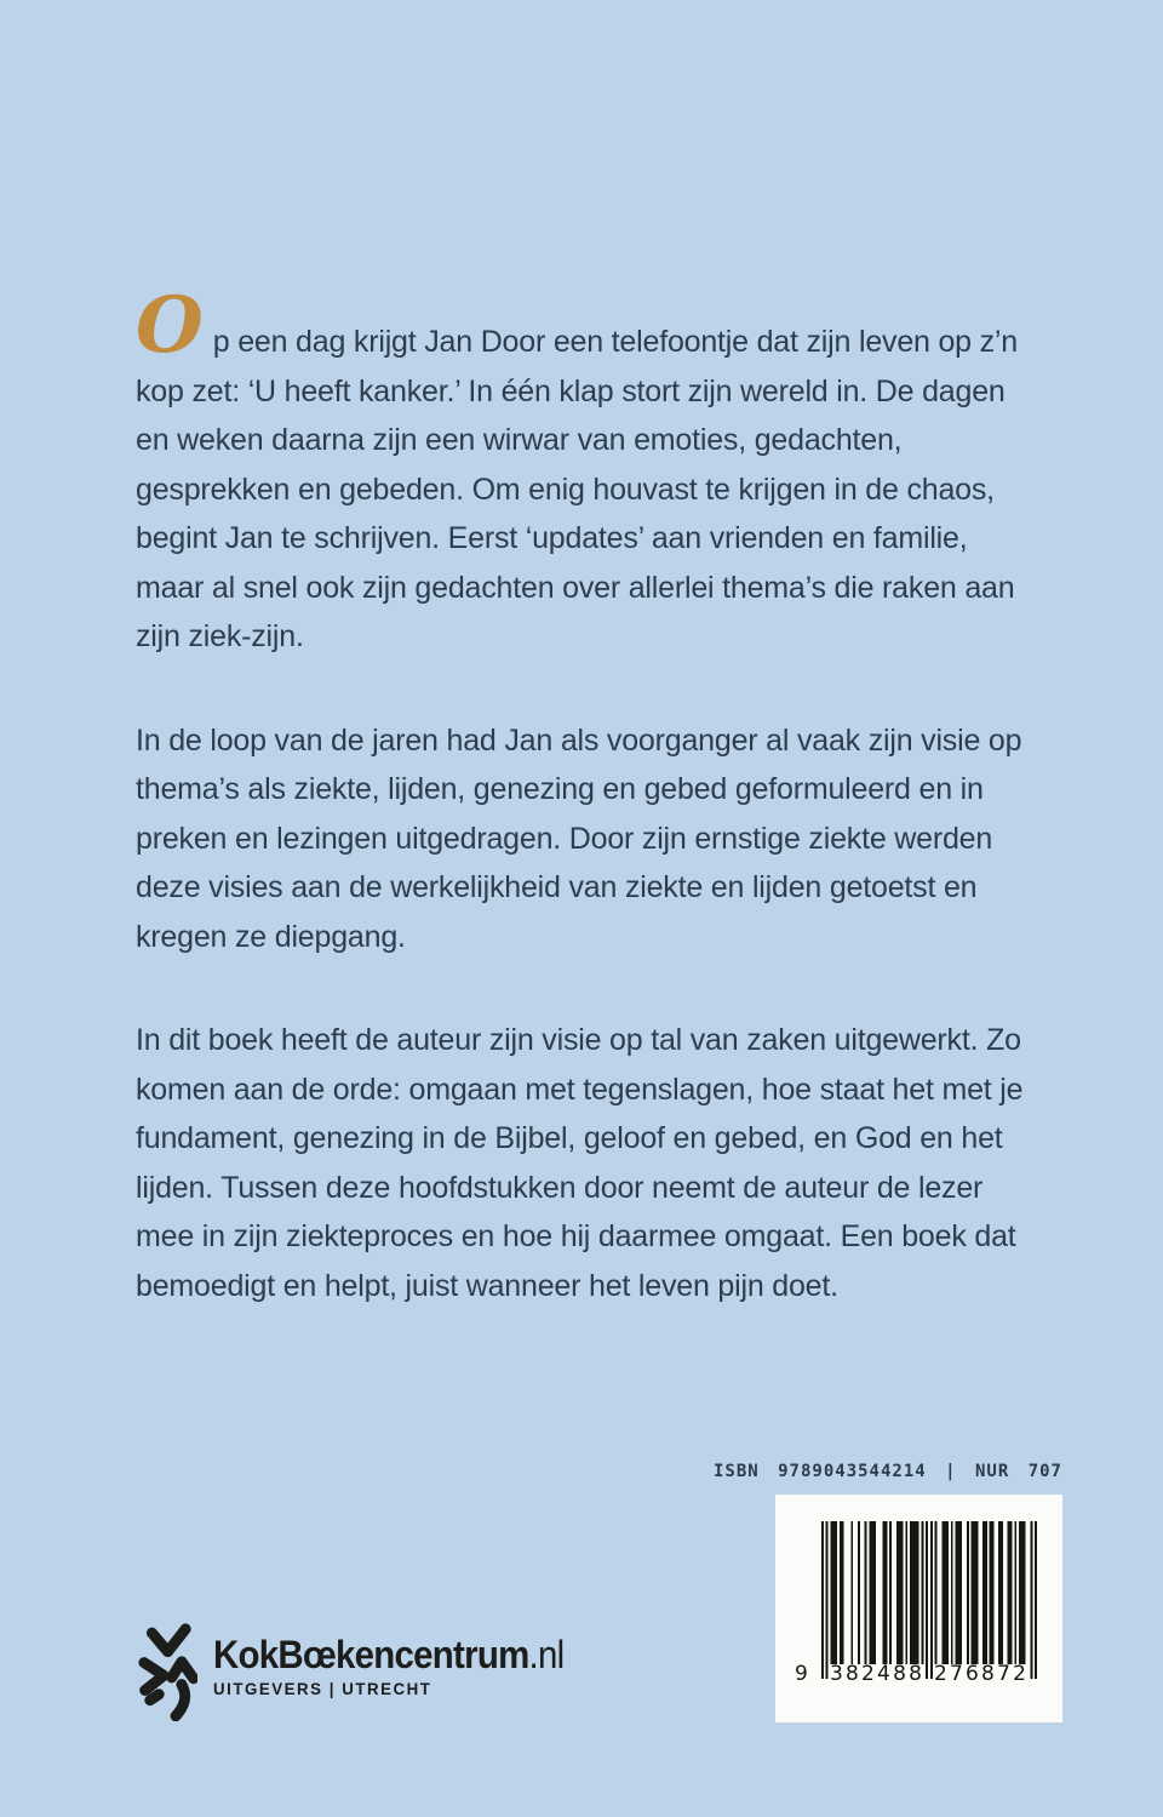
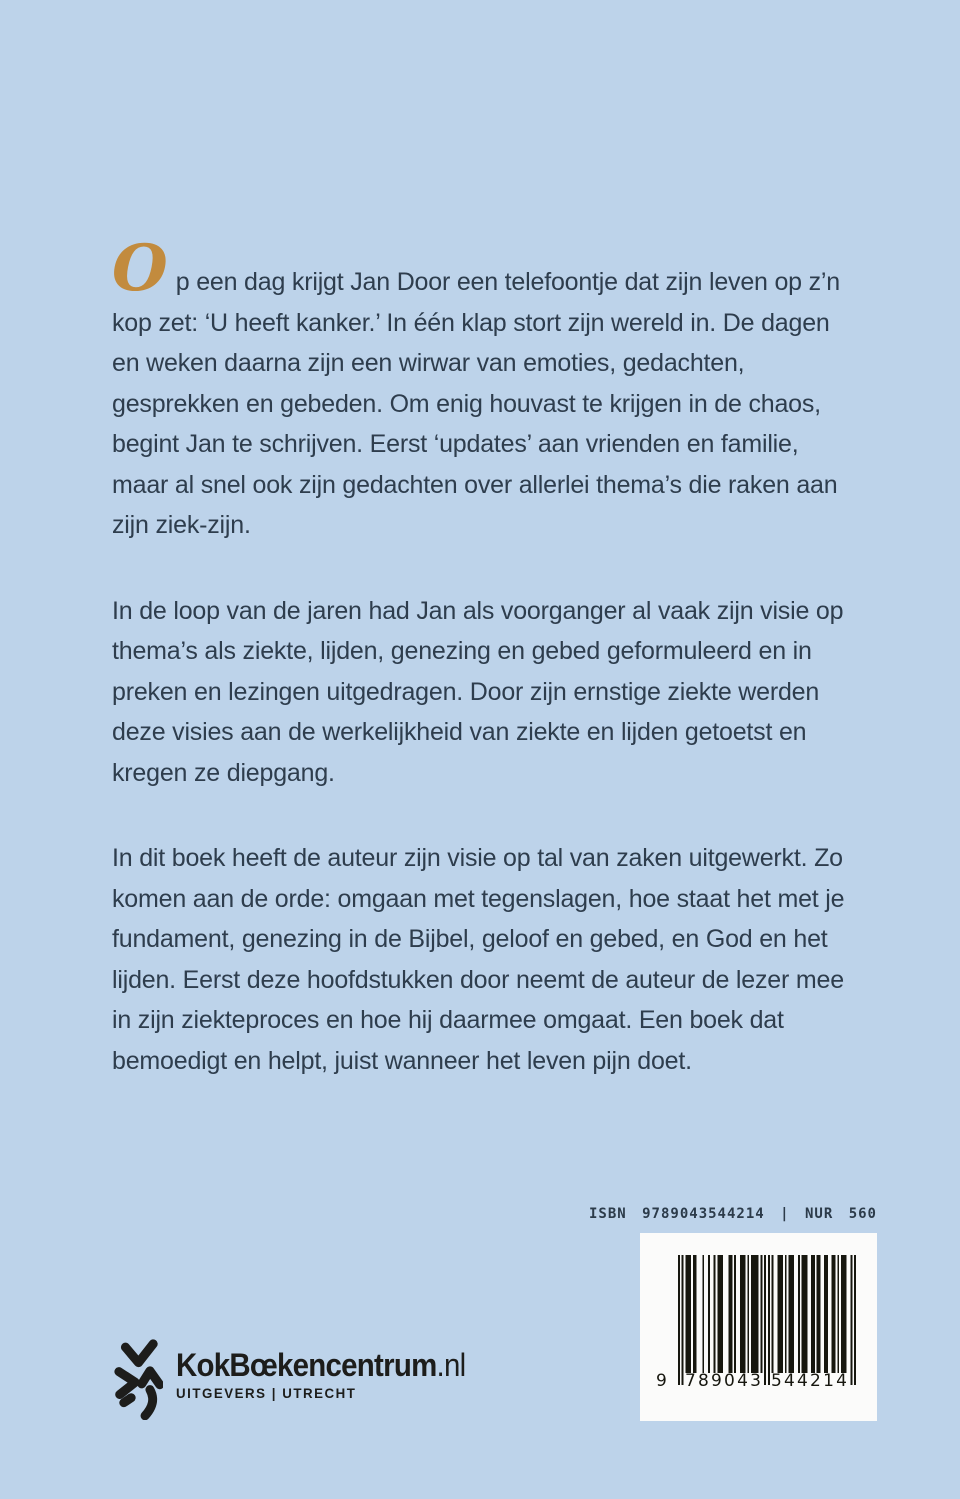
  O p een dag krijgt Jan Door een telefoontje dat zijn leven op z’n kop zet: ‘U heeft kanker.’ In één klap stort zijn wereld in. De dagen en weken daarna zijn een wirwar van emoties, gedachten, gesprekken en gebeden. Om enig houvast te krijgen in de chaos, begint Jan te schrijven. Eerst ‘updates’ aan vrienden en familie, maar al snel ook zijn gedachten over allerlei thema’s die raken aan zijn ziek-zijn.
  In de loop van de jaren had Jan als voorganger al vaak zijn visie op thema’s als ziekte, lijden, genezing en gebed geformuleerd en in preken en lezingen uitgedragen. Door zijn ernstige ziekte werden deze visies aan de werkelijkheid van ziekte en lijden getoetst en kregen ze diepgang.
- In dit boek heeft de auteur zijn visie op tal van zaken uitgewerkt. Zo komen aan de orde: omgaan met tegenslagen, hoe staat het met je fundament, genezing in de Bijbel, geloof en gebed, en God en het lijden. Tussen deze hoofdstukken door neemt de auteur de lezer mee in zijn ziekteproces en hoe hij daarmee omgaat. Een boek dat bemoedigt en helpt, juist wanneer het leven pijn doet.
+ In dit boek heeft de auteur zijn visie op tal van zaken uitgewerkt. Zo komen aan de orde: omgaan met tegenslagen, hoe staat het met je fundament, genezing in de Bijbel, geloof en gebed, en God en het lijden. Eerst deze hoofdstukken door neemt de auteur de lezer mee in zijn ziekteproces en hoe hij daarmee omgaat. Een boek dat bemoedigt en helpt, juist wanneer het leven pijn doet.
- ISBN 9789043544214 | NUR 707
+ ISBN 9789043544214 | NUR 560
  9
- 382488
+ 789043
- 276872
+ 544214
  KokBœkencentrum.nl
  UITGEVERS | UTRECHT
